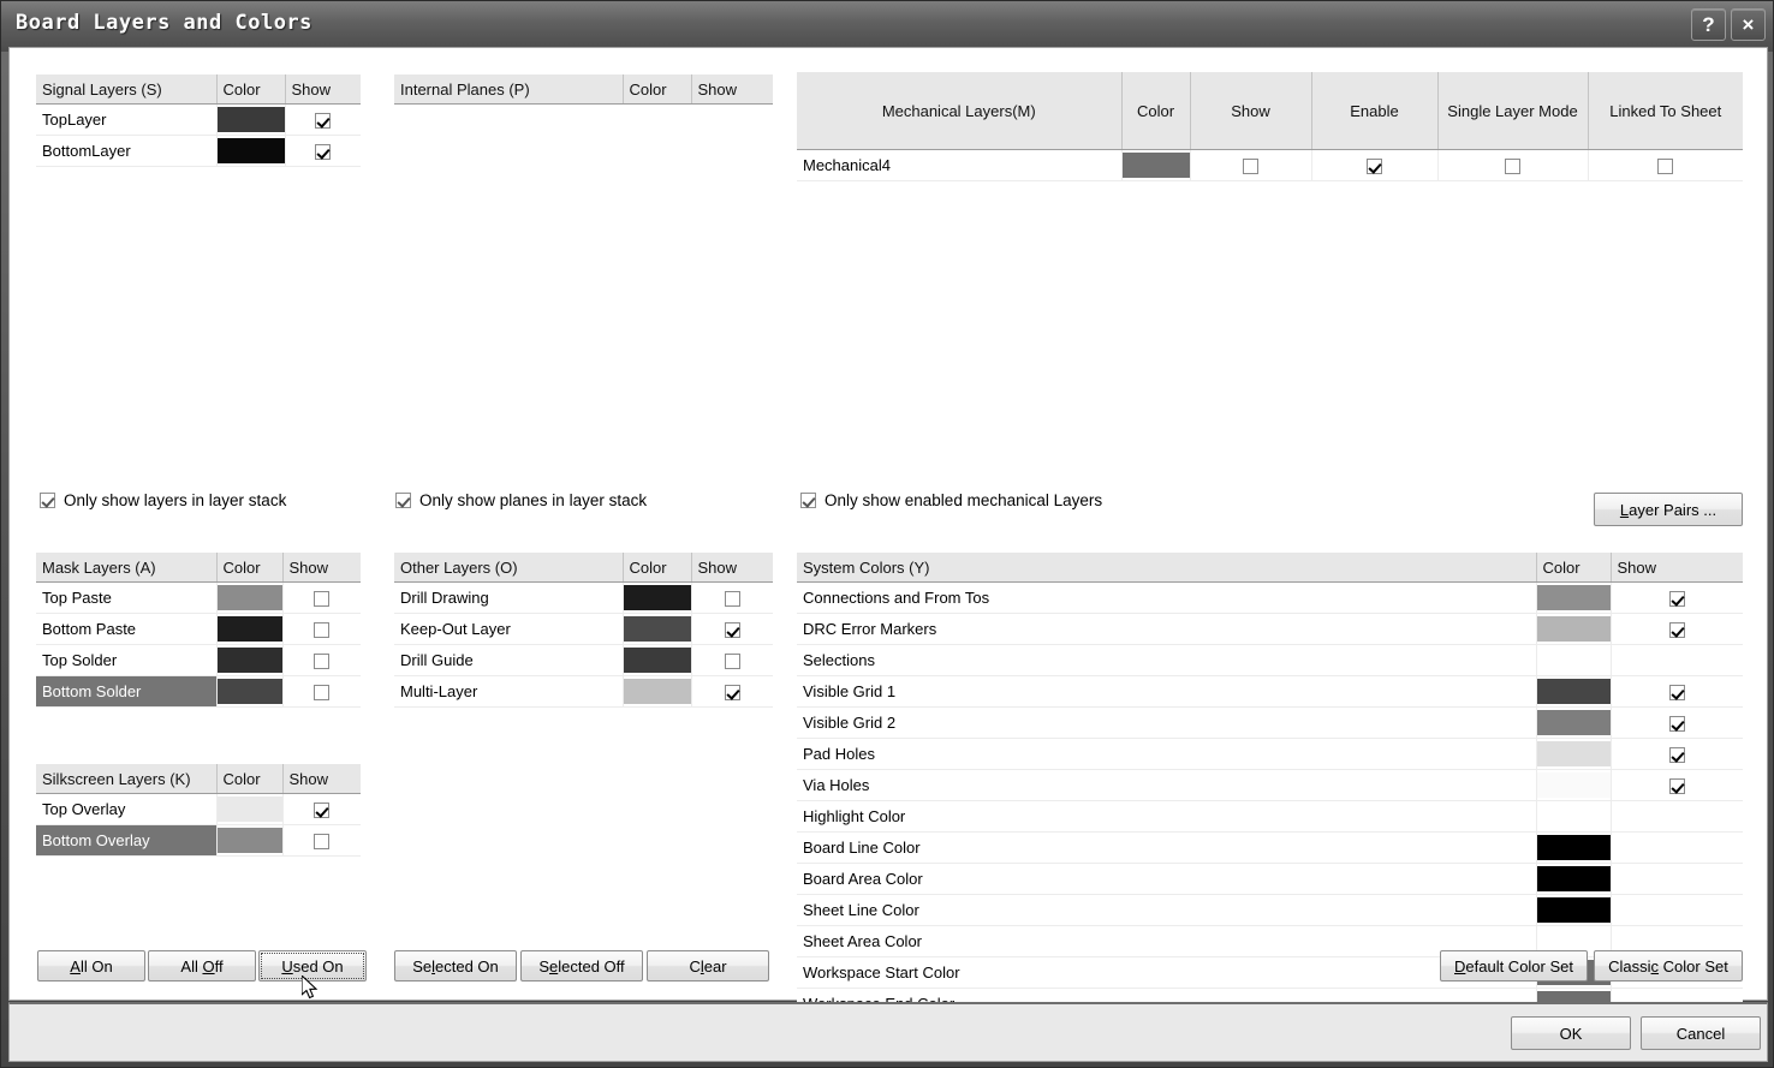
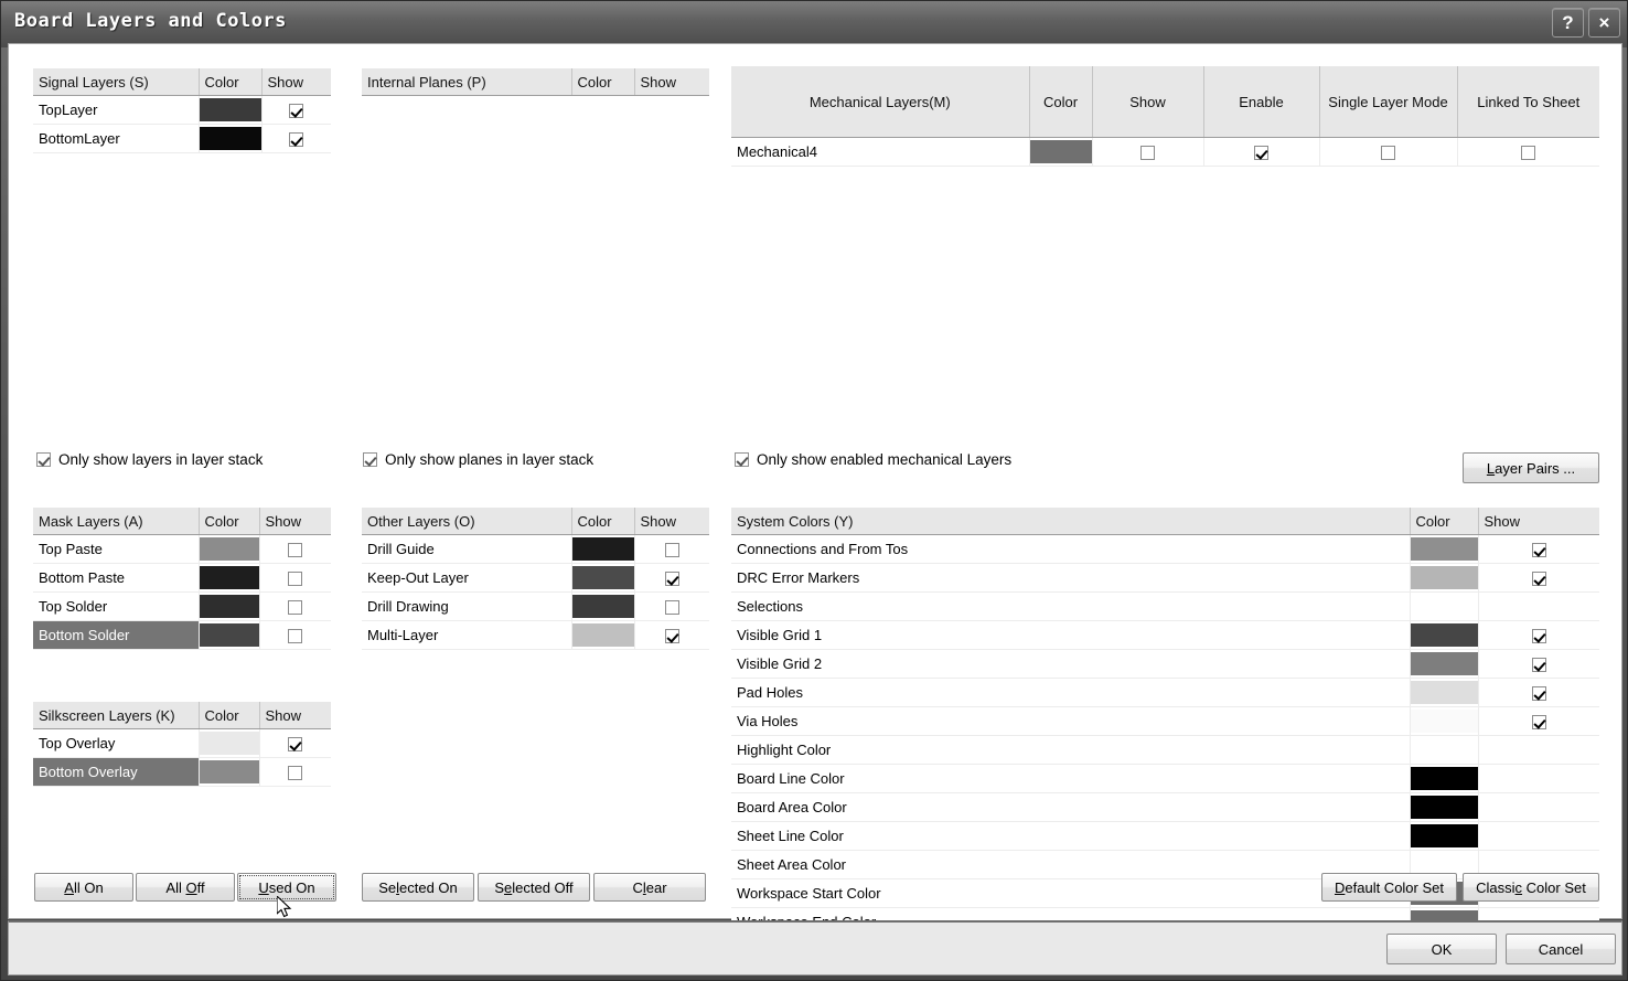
  Board Layers and Colors
  ?
  ×
  Signal Layers (S)	Color	Show
  TopLayer
  BottomLayer
  Internal Planes (P)	Color	Show
  Mechanical Layers(M)	Color	Show	Enable	Single Layer Mode	Linked To Sheet
  Mechanical4
  Only show layers in layer stack
  Only show planes in layer stack
  Only show enabled mechanical Layers
  Layer Pairs ...
  Mask Layers (A)	Color	Show
  Top Paste
  Bottom Paste
  Top Solder
  Bottom Solder
  Other Layers (O)	Color	Show
- Drill Drawing
+ Drill Guide
  Keep-Out Layer
- Drill Guide
+ Drill Drawing
  Multi-Layer
  Silkscreen Layers (K)	Color	Show
  Top Overlay
  Bottom Overlay
  System Colors (Y)	Color	Show
  Connections and From Tos
  DRC Error Markers
  Selections
  Visible Grid 1
  Visible Grid 2
  Pad Holes
  Via Holes
  Highlight Color
  Board Line Color
  Board Area Color
  Sheet Line Color
  Sheet Area Color
  Workspace Start Color
  All On
  All Off
  Used On
  Selected On
  Selected Off
  Clear
  Default Color Set
  Classic Color Set
  OK
  Cancel
